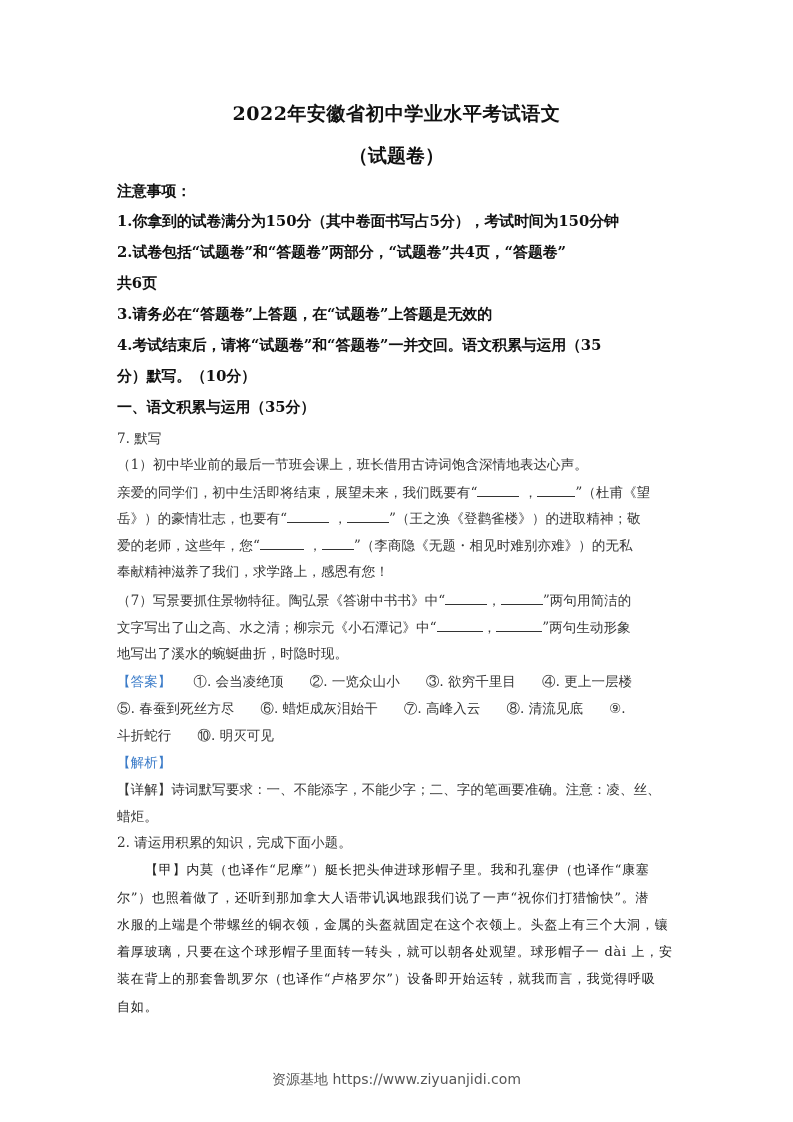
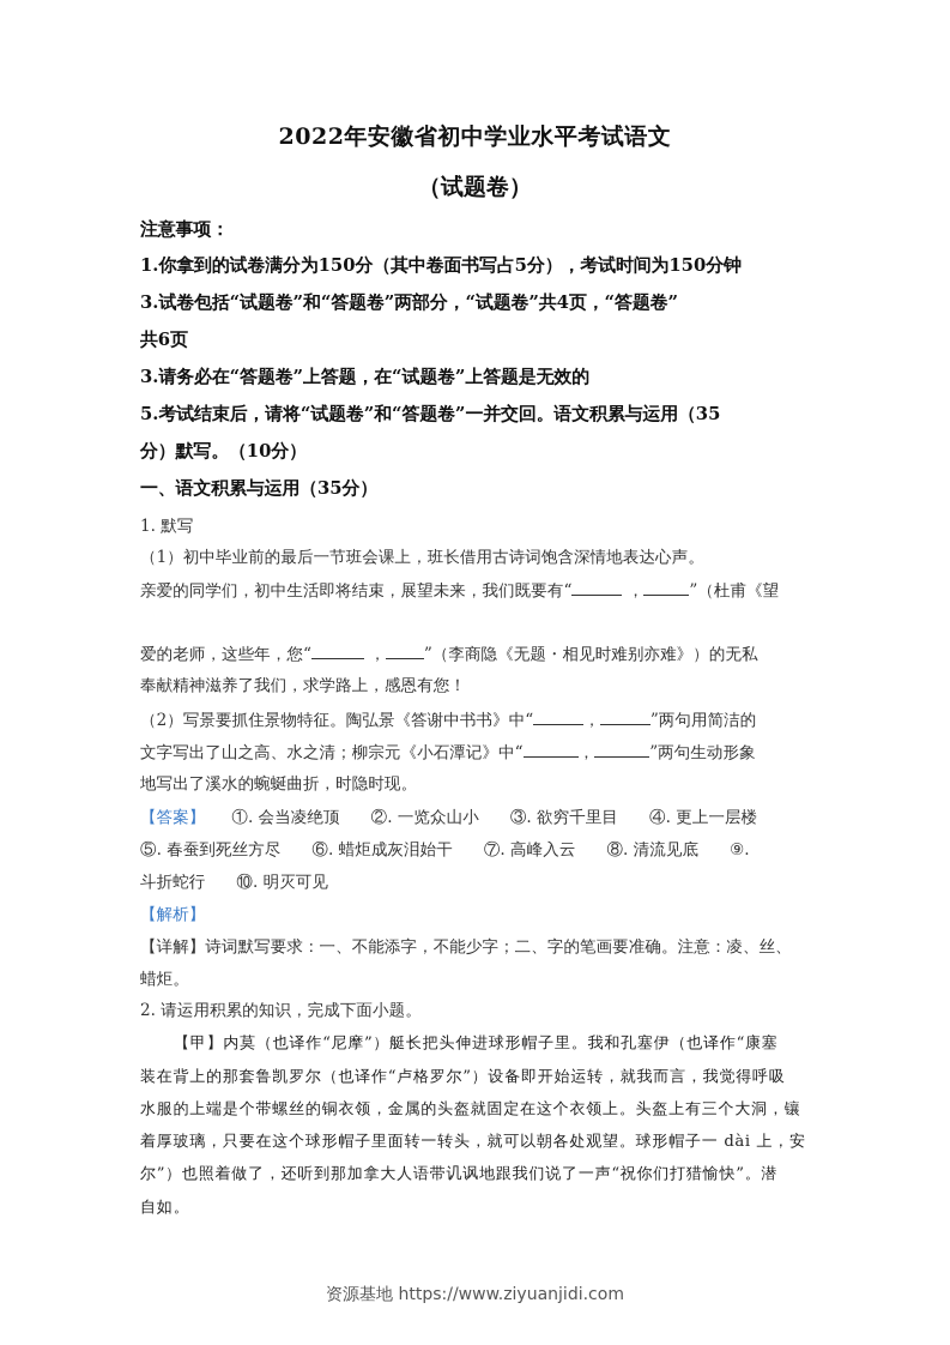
  2022年安徽省初中学业水平考试语文
  （试题卷）
  注意事项：
  1.你拿到的试卷满分为150分（其中卷面书写占5分），考试时间为150分钟
- 2.试卷包括“试题卷”和“答题卷”两部分，“试题卷”共4页，“答题卷”
+ 3.试卷包括“试题卷”和“答题卷”两部分，“试题卷”共4页，“答题卷”
  共6页
  3.请务必在“答题卷”上答题，在“试题卷”上答题是无效的
- 4.考试结束后，请将“试题卷”和“答题卷”一并交回。语文积累与运用（35
+ 5.考试结束后，请将“试题卷”和“答题卷”一并交回。语文积累与运用（35
  分）默写。（10分）
  一、语文积累与运用（35分）
- 7. 默写
+ 1. 默写
  （1）初中毕业前的最后一节班会课上，班长借用古诗词饱含深情地表达心声。
  亲爱的同学们，初中生活即将结束，展望未来，我们既要有“ ， ”（杜甫《望
- 岳》）的豪情壮志，也要有“ ， ”（王之涣《登鹳雀楼》）的进取精神；敬
  爱的老师，这些年，您“ ， ”（李商隐《无题・相见时难别亦难》）的无私
  奉献精神滋养了我们，求学路上，感恩有您！
- （7）写景要抓住景物特征。陶弘景《答谢中书书》中“ ， ”两句用简洁的
+ （2）写景要抓住景物特征。陶弘景《答谢中书书》中“ ， ”两句用简洁的
  文字写出了山之高、水之清；柳宗元《小石潭记》中“ ， ”两句生动形象
  地写出了溪水的蜿蜒曲折，时隐时现。
  【答案】 ①. 会当凌绝顶 ②. 一览众山小 ③. 欲穷千里目 ④. 更上一层楼
  ⑤. 春蚕到死丝方尽 ⑥. 蜡炬成灰泪始干 ⑦. 高峰入云 ⑧. 清流见底 ⑨.
  斗折蛇行 ⑩. 明灭可见
  【解析】
  【详解】诗词默写要求：一、不能添字，不能少字；二、字的笔画要准确。注意：凌、丝、
  蜡炬。
  2. 请运用积累的知识，完成下面小题。
  【甲】内莫（也译作“尼摩”）艇长把头伸进球形帽子里。我和孔塞伊（也译作“康塞
- 尔”）也照着做了，还听到那加拿大人语带讥讽地跟我们说了一声“祝你们打猎愉快”。潜
+ 装在背上的那套鲁凯罗尔（也译作“卢格罗尔”）设备即开始运转，就我而言，我觉得呼吸
  水服的上端是个带螺丝的铜衣领，金属的头盔就固定在这个衣领上。头盔上有三个大洞，镶
  着厚玻璃，只要在这个球形帽子里面转一转头，就可以朝各处观望。球形帽子一 dài 上，安
- 装在背上的那套鲁凯罗尔（也译作“卢格罗尔”）设备即开始运转，就我而言，我觉得呼吸
+ 尔”）也照着做了，还听到那加拿大人语带讥讽地跟我们说了一声“祝你们打猎愉快”。潜
  自如。
  资源基地 https://www.ziyuanjidi.com
